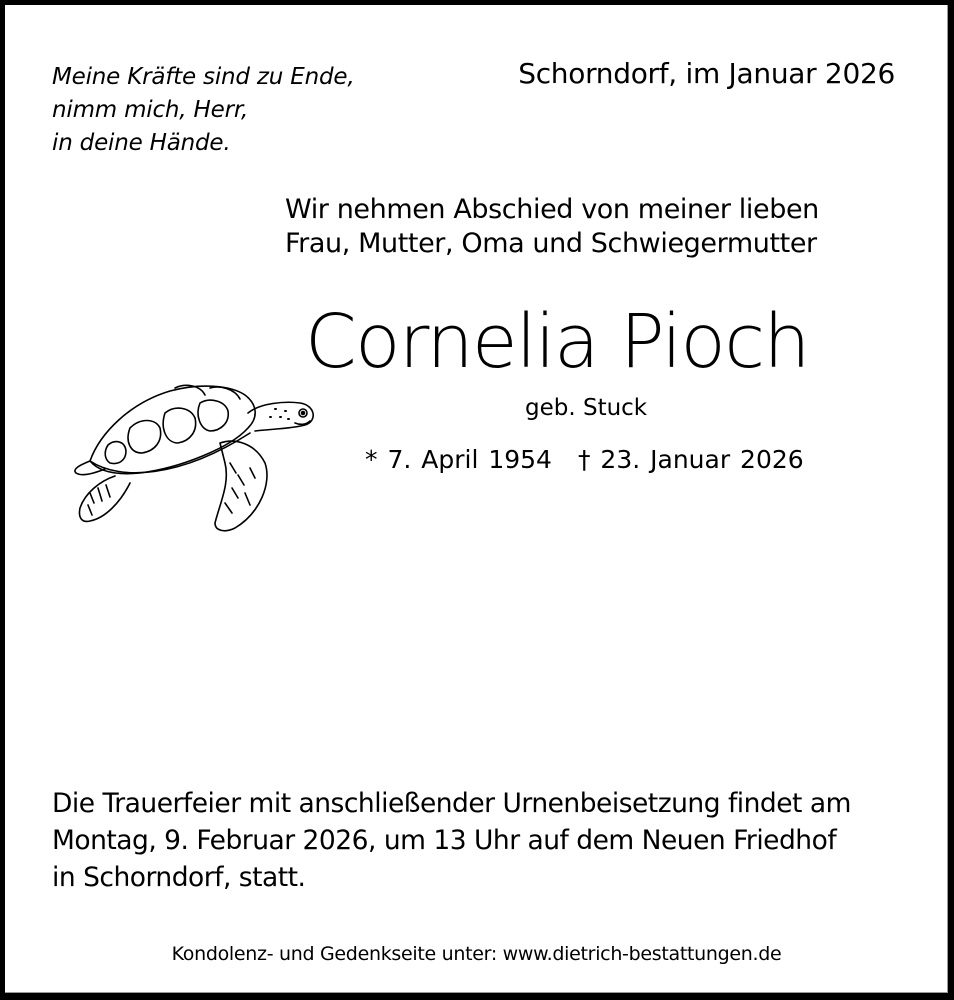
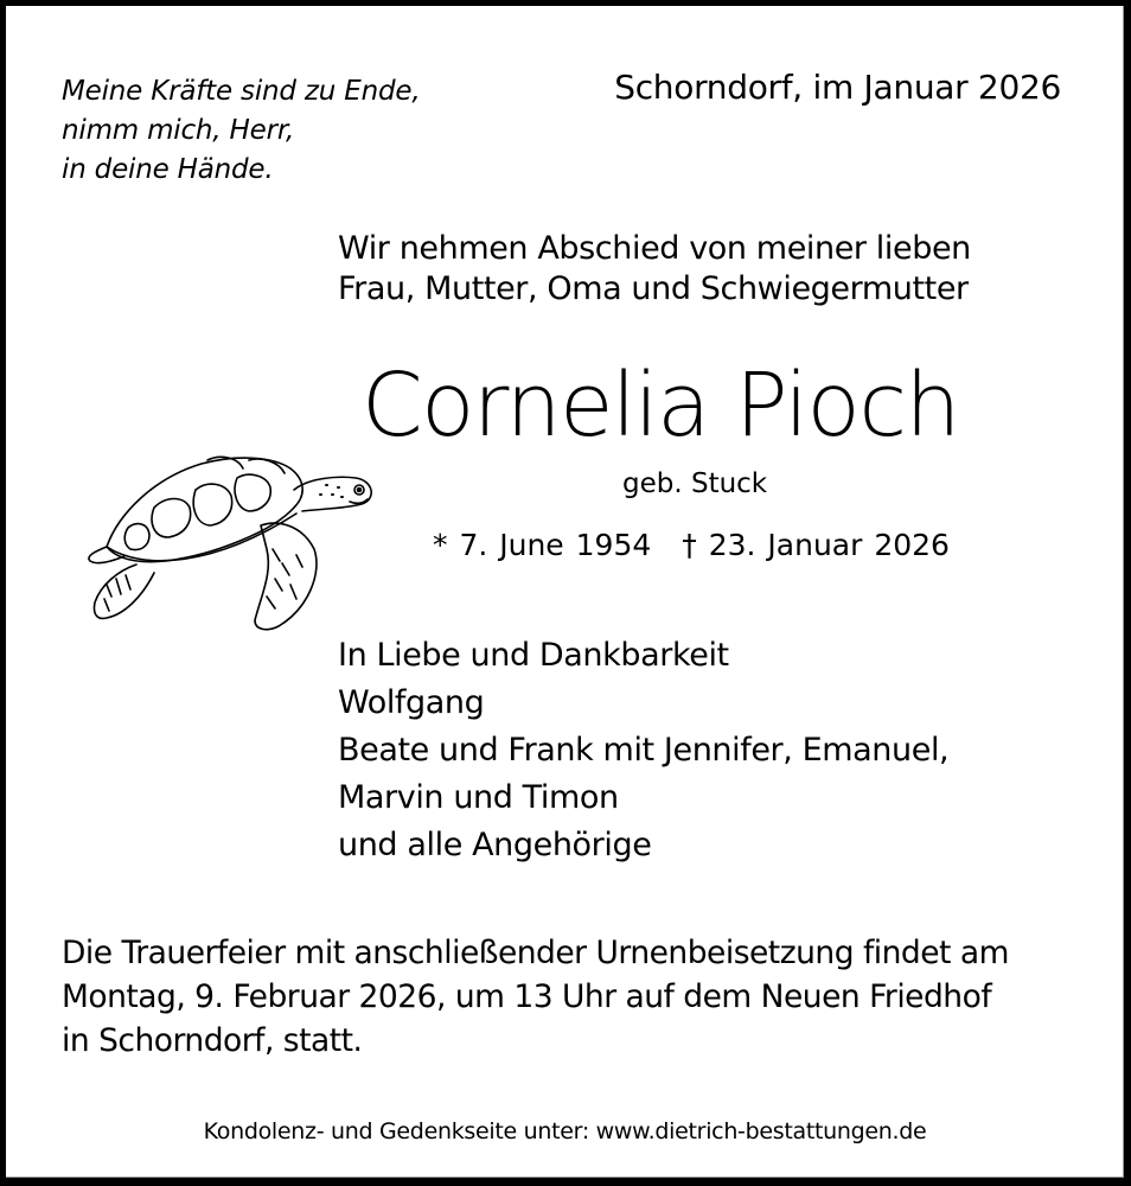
  Meine Kräfte sind zu Ende,
  nimm mich, Herr,
  in deine Hände.
  Schorndorf, im Januar 2026
  Wir nehmen Abschied von meiner lieben
  Frau, Mutter, Oma und Schwiegermutter
  Cornelia Pioch
  geb. Stuck
- * 7. April 1954 † 23. Januar 2026
+ * 7. June 1954 † 23. Januar 2026
+ In Liebe und Dankbarkeit
+ Wolfgang
+ Beate und Frank mit Jennifer, Emanuel,
+ Marvin und Timon
+ und alle Angehörige
  Die Trauerfeier mit anschließender Urnenbeisetzung findet am
  Montag, 9. Februar 2026, um 13 Uhr auf dem Neuen Friedhof
  in Schorndorf, statt.
  Kondolenz- und Gedenkseite unter: www.dietrich-bestattungen.de
